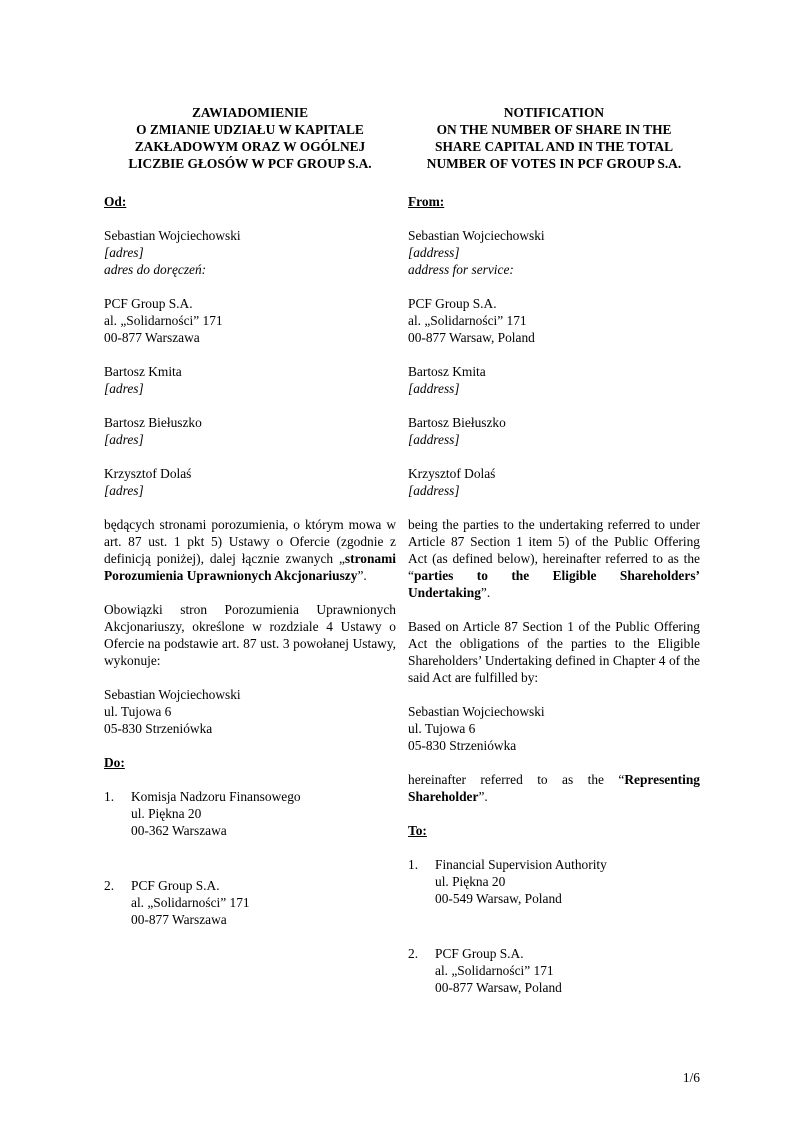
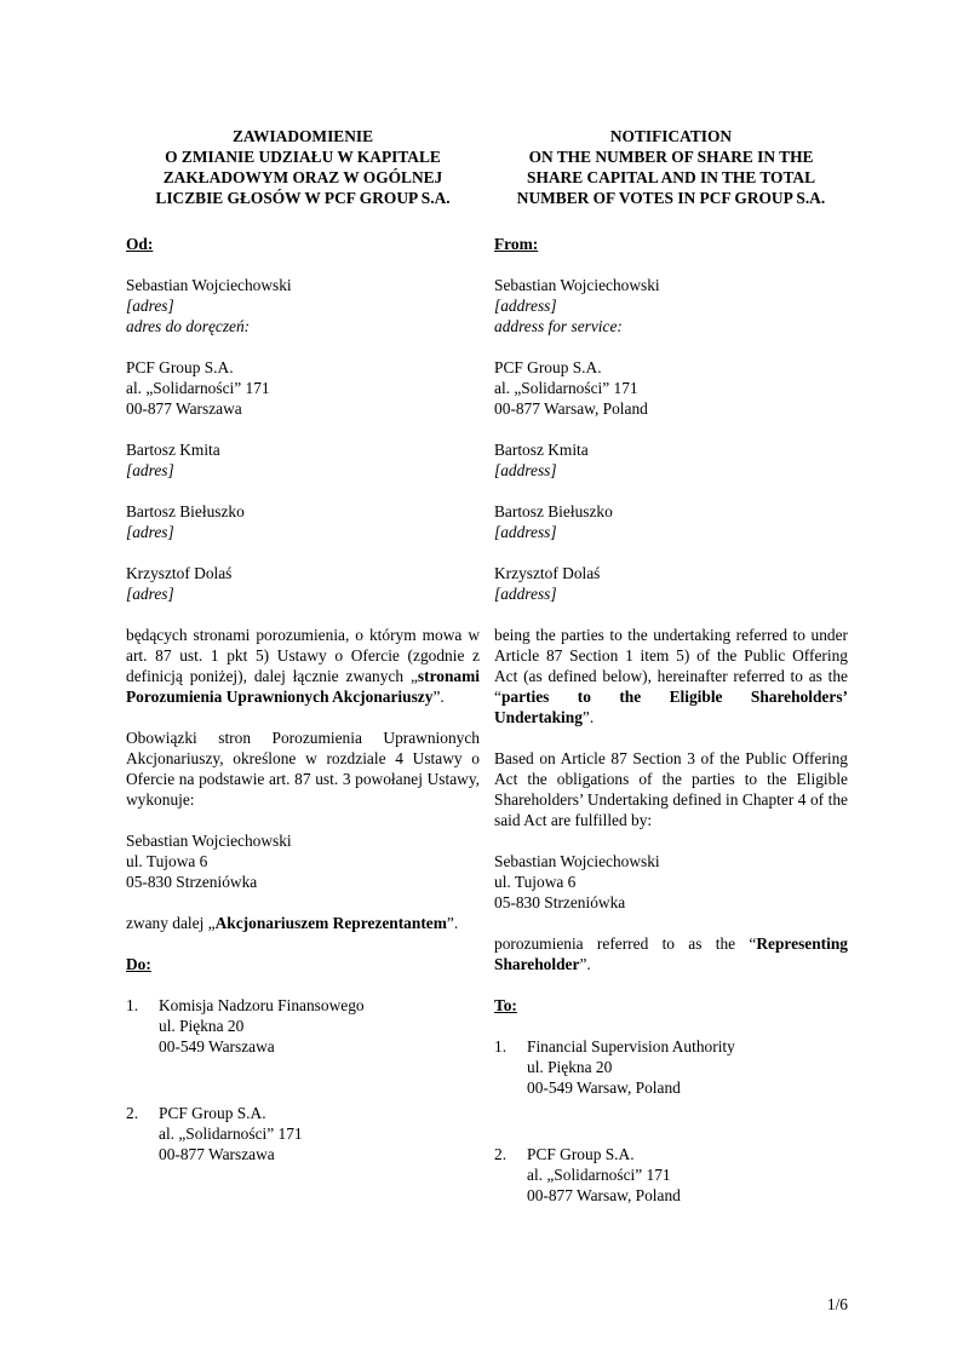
  ZAWIADOMIENIE
  O ZMIANIE UDZIAŁU W KAPITALE
  ZAKŁADOWYM ORAZ W OGÓLNEJ
  LICZBIE GŁOSÓW W PCF GROUP S.A.
  Od:
  Sebastian Wojciechowski
  [adres]
  adres do doręczeń:
  PCF Group S.A.
  al. „Solidarności” 171
  00-877 Warszawa
  Bartosz Kmita
  [adres]
  Bartosz Biełuszko
  [adres]
  Krzysztof Dolaś
  [adres]
  będących stronami porozumienia, o którym mowa w art. 87 ust. 1 pkt 5) Ustawy o Ofercie (zgodnie z definicją poniżej), dalej łącznie zwanych „stronami Porozumienia Uprawnionych Akcjonariuszy”.
  Obowiązki stron Porozumienia Uprawnionych Akcjonariuszy, określone w rozdziale 4 Ustawy o Ofercie na podstawie art. 87 ust. 3 powołanej Ustawy, wykonuje:
  Sebastian Wojciechowski
  ul. Tujowa 6
  05-830 Strzeniówka
+ zwany dalej „Akcjonariuszem Reprezentantem”.
  Do:
  1.
  Komisja Nadzoru Finansowego
  ul. Piękna 20
- 00-362 Warszawa
+ 00-549 Warszawa
  2.
  PCF Group S.A.
  al. „Solidarności” 171
  00-877 Warszawa
  NOTIFICATION
  ON THE NUMBER OF SHARE IN THE
  SHARE CAPITAL AND IN THE TOTAL
  NUMBER OF VOTES IN PCF GROUP S.A.
  From:
  Sebastian Wojciechowski
  [address]
  address for service:
  PCF Group S.A.
  al. „Solidarności” 171
  00-877 Warsaw, Poland
  Bartosz Kmita
  [address]
  Bartosz Biełuszko
  [address]
  Krzysztof Dolaś
  [address]
  being the parties to the undertaking referred to under Article 87 Section 1 item 5) of the Public Offering Act (as defined below), hereinafter referred to as the “parties to the Eligible Shareholders’ Undertaking”.
- Based on Article 87 Section 1 of the Public Offering Act the obligations of the parties to the Eligible Shareholders’ Undertaking defined in Chapter 4 of the said Act are fulfilled by:
+ Based on Article 87 Section 3 of the Public Offering Act the obligations of the parties to the Eligible Shareholders’ Undertaking defined in Chapter 4 of the said Act are fulfilled by:
  Sebastian Wojciechowski
  ul. Tujowa 6
  05-830 Strzeniówka
- hereinafter referred to as the “Representing Shareholder”.
+ porozumienia referred to as the “Representing Shareholder”.
  To:
  1.
  Financial Supervision Authority
  ul. Piękna 20
  00-549 Warsaw, Poland
  2.
  PCF Group S.A.
  al. „Solidarności” 171
  00-877 Warsaw, Poland
  1/6
